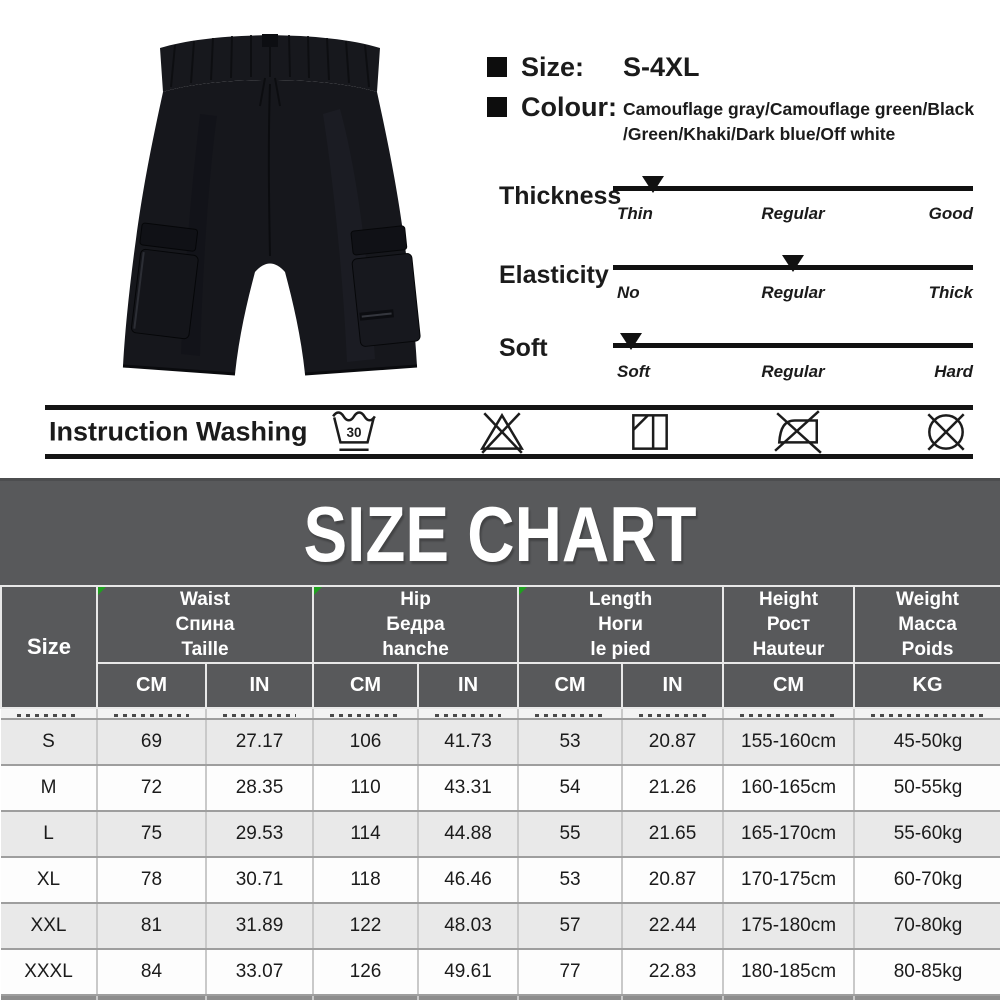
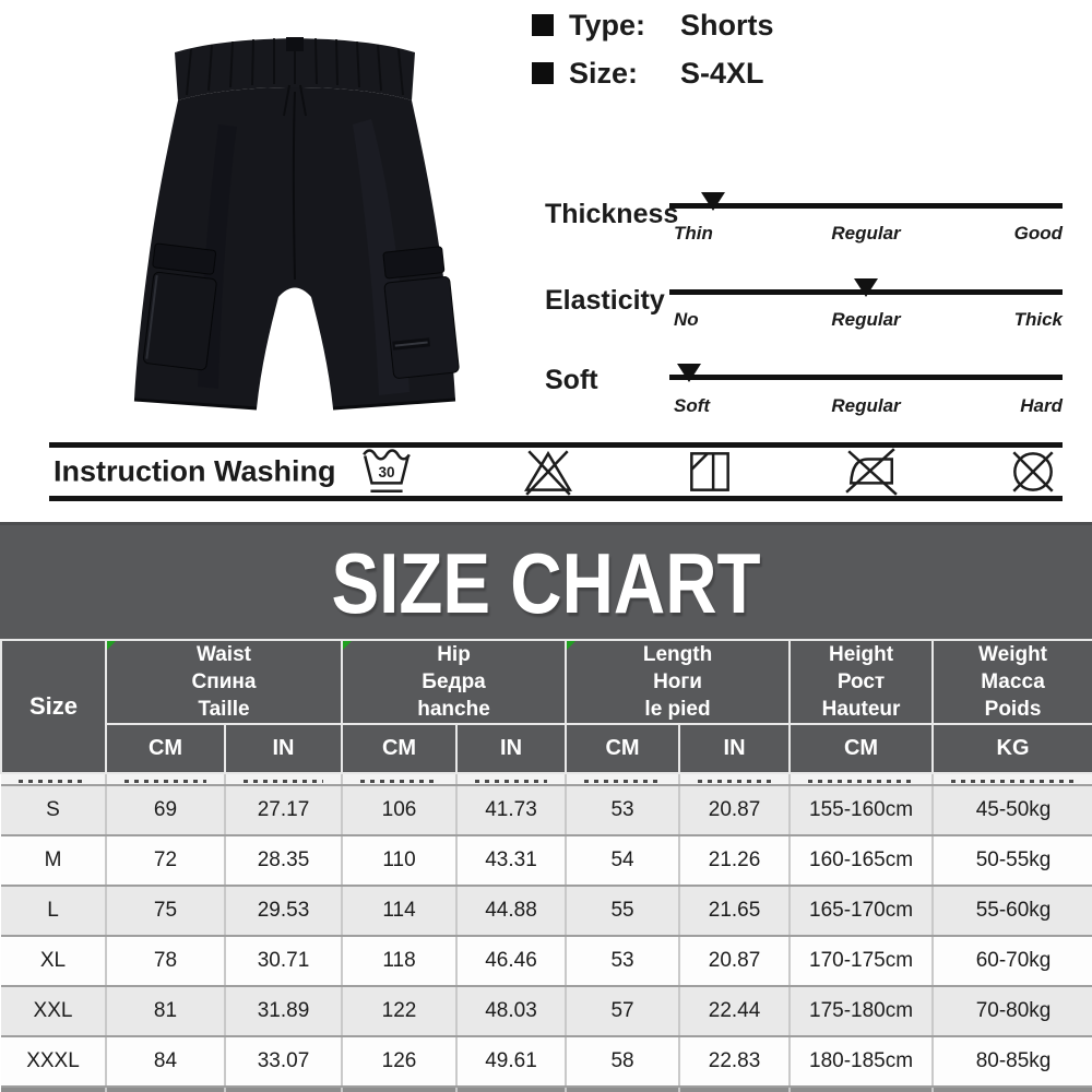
+ Type:
+ Shorts
  Size:
  S-4XL
- Colour:
- Camouflage gray/Camouflage green/Black
- /Green/Khaki/Dark blue/Off white
  Thickness
  Thin
  Regular
  Good
  Elasticity
  No
  Regular
  Thick
  Soft
  Soft
  Regular
  Hard
  Instruction Washing
  30
  SIZE CHART
  Size	Waist Спина Taille	Hip Бедра hanche	Length Ноги le pied	Height Рост Hauteur	Weight Масса Poids
  CM	IN	CM	IN	CM	IN	CM	KG
  S	69	27.17	106	41.73	53	20.87	155-160cm	45-50kg
  M	72	28.35	110	43.31	54	21.26	160-165cm	50-55kg
  L	75	29.53	114	44.88	55	21.65	165-170cm	55-60kg
  XL	78	30.71	118	46.46	53	20.87	170-175cm	60-70kg
  XXL	81	31.89	122	48.03	57	22.44	175-180cm	70-80kg
- XXXL	84	33.07	126	49.61	77	22.83	180-185cm	80-85kg
+ XXXL	84	33.07	126	49.61	58	22.83	180-185cm	80-85kg
